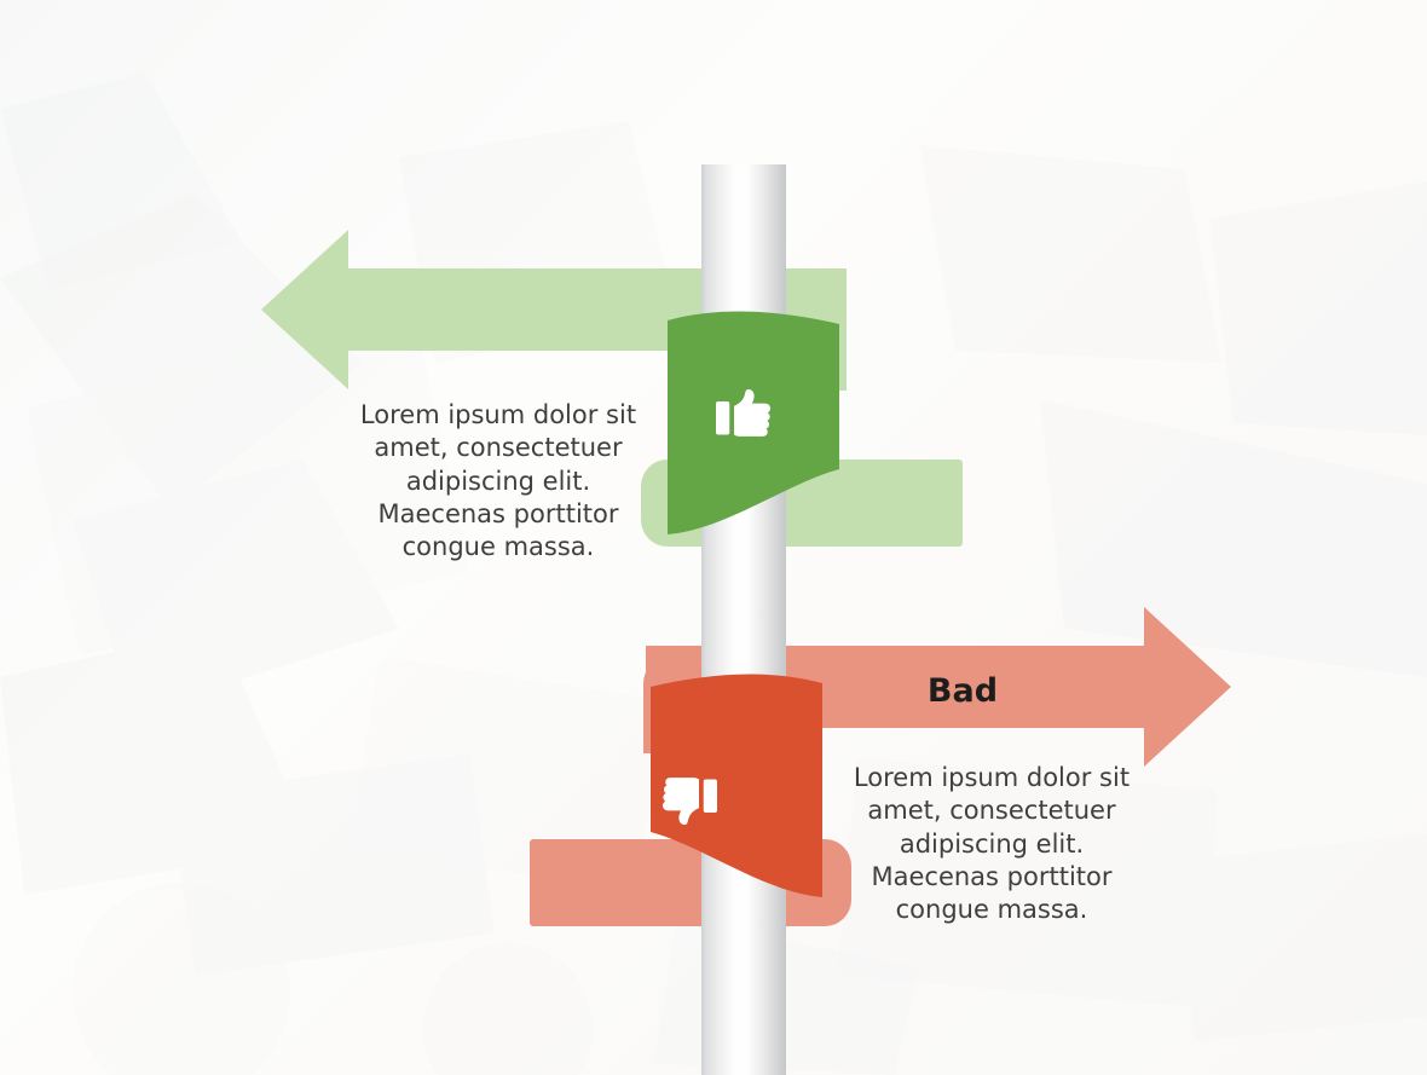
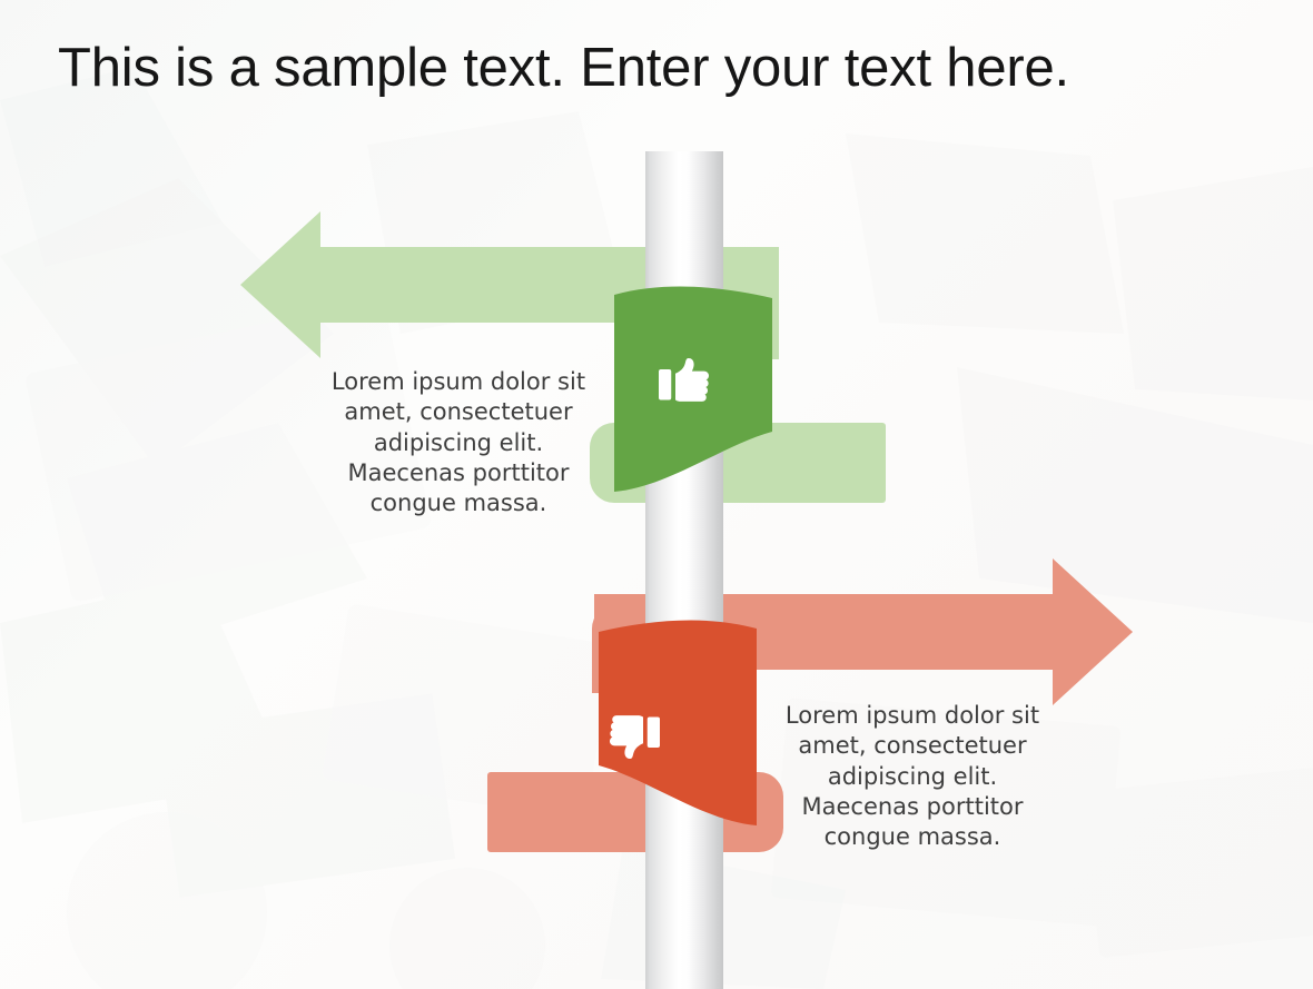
+ This is a sample text. Enter your text here.
  Lorem ipsum dolor sit amet, consectetuer adipiscing elit. Maecenas porttitor congue massa.
- Bad
  Lorem ipsum dolor sit amet, consectetuer adipiscing elit. Maecenas porttitor congue massa.
